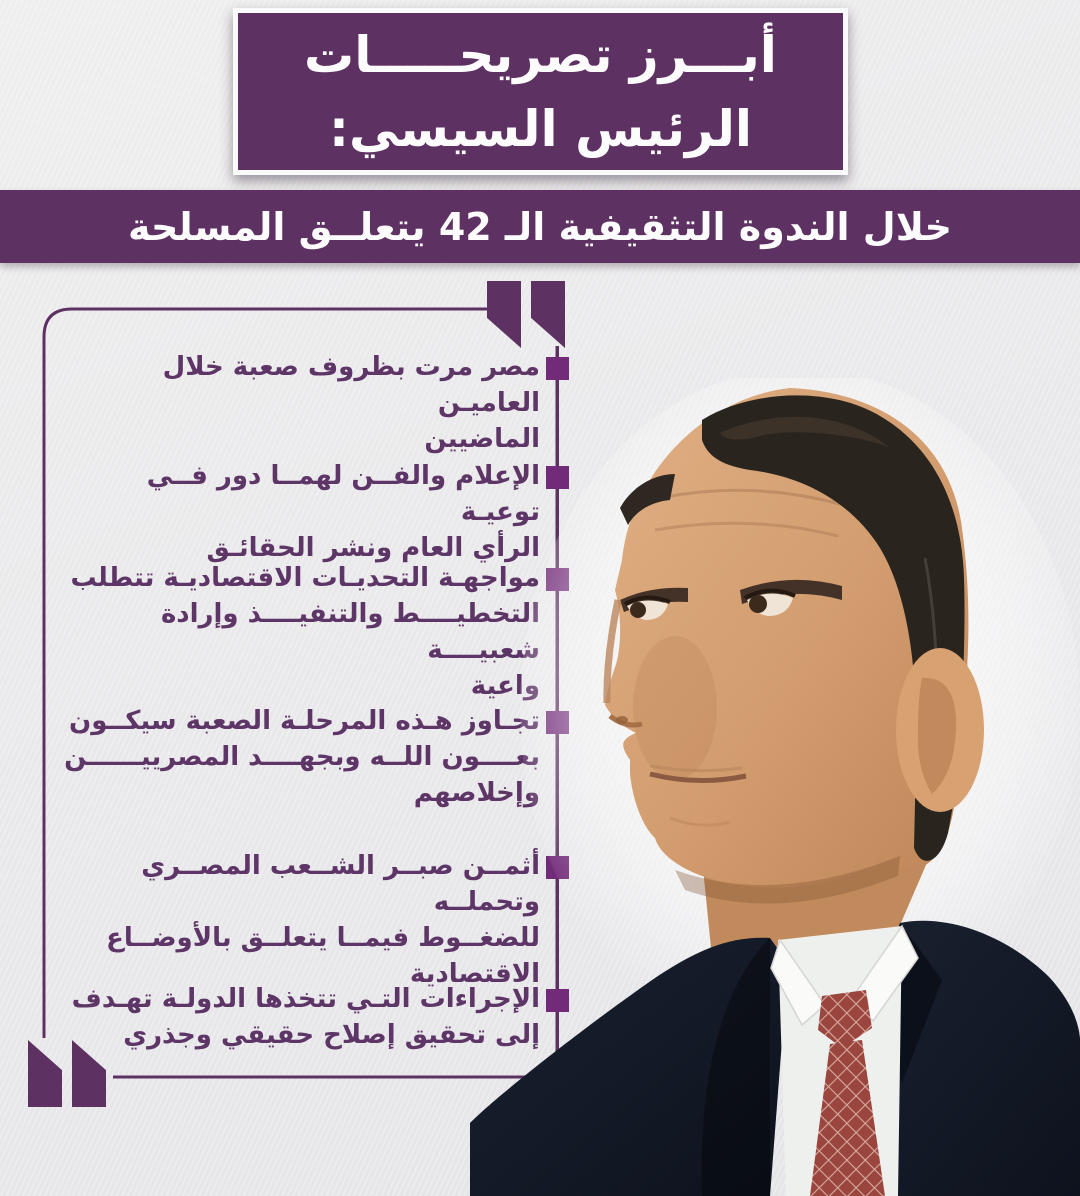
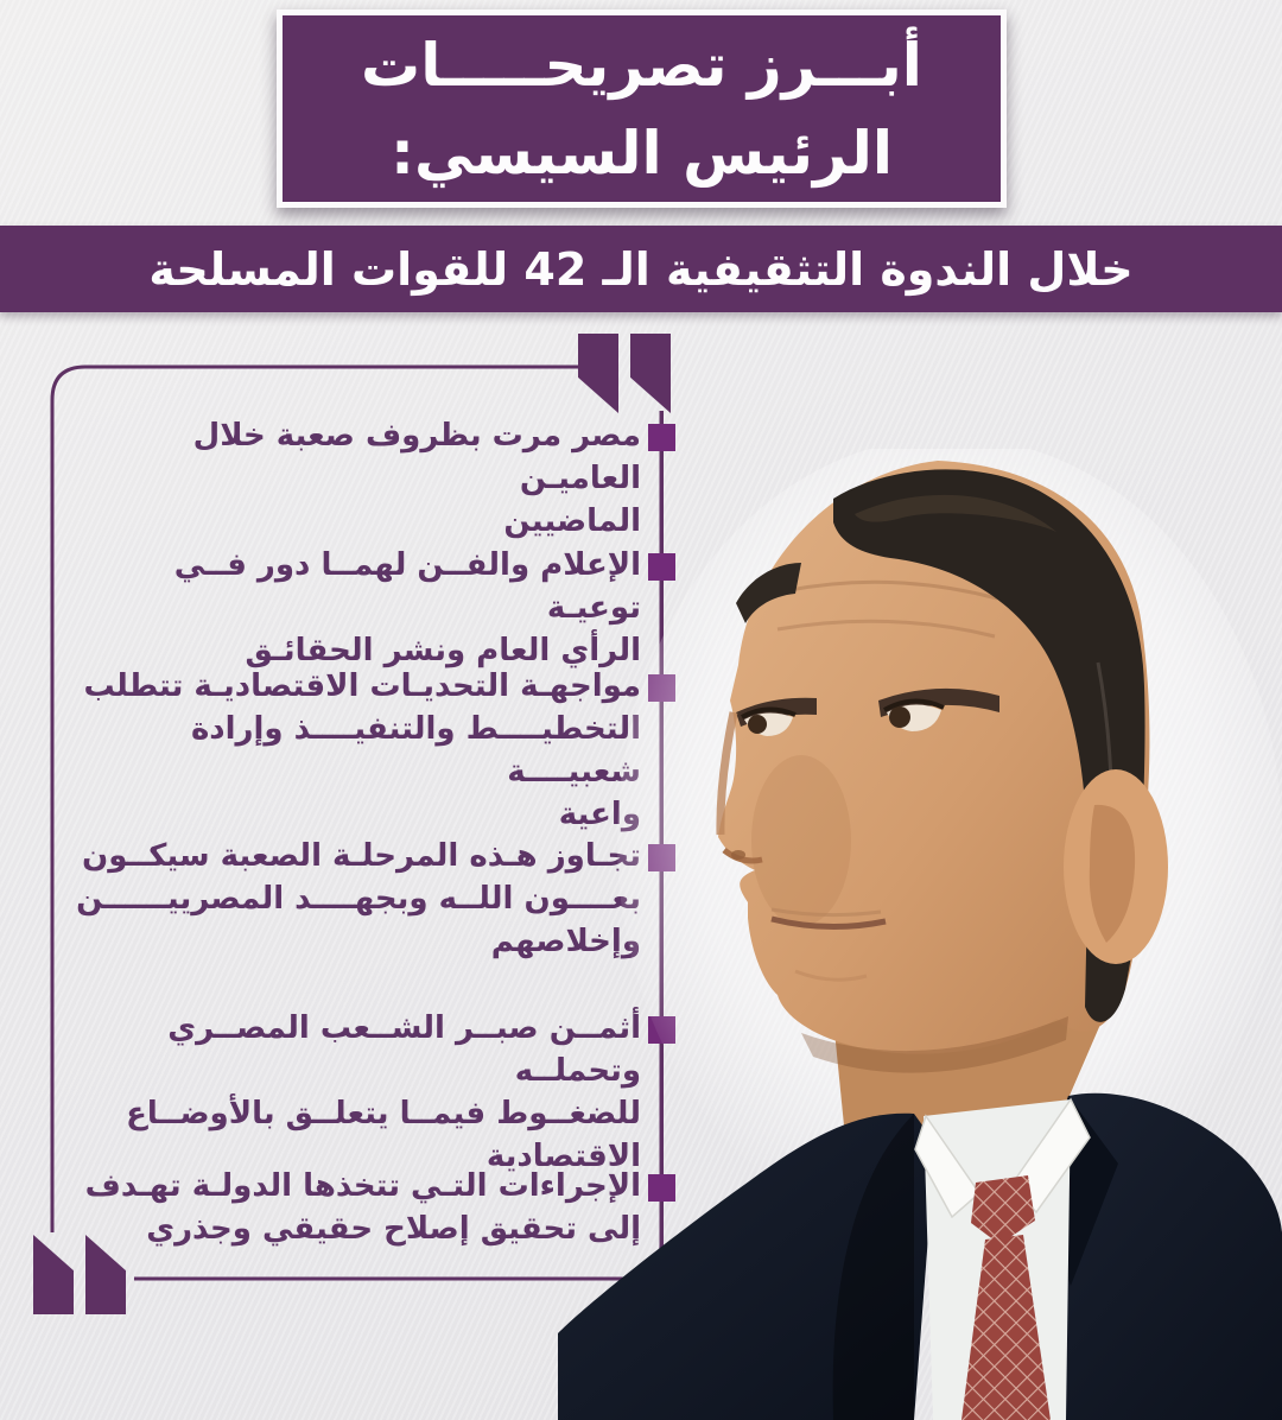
  أبـــرز تصريحـــــات
  الرئيس السيسي:
- خلال الندوة التثقيفية الـ 42 يتعلــق المسلحة
+ خلال الندوة التثقيفية الـ 42 للقوات المسلحة
  مصر مرت بظروف صعبة خلال العاميـن
  الماضيين
  الإعلام والفــن لهمــا دور فــي توعيـة
  الرأي العام ونشر الحقائـق
  مواجهـة التحديـات الاقتصاديـة تتطلب
  لتخطيــــط والتنفيــــذ وإرادةعبيــــة
  اعية
  ـاوز هـذه المرحلـة الصعبة سيكــون
  عــــون اللــه وبجهــــد المصرييــــــن
  إخلاصهم
  أثمــن صبــر الشــعب المصــري وتحملــه
  للضغــوط فيمــا يتعلــق بالأوضــاع
  الاقتصادية
  الإجراءات التـي تتخذها الدولـة تهـدف
  إلى تحقيق إصلاح حقيقي وجذري
